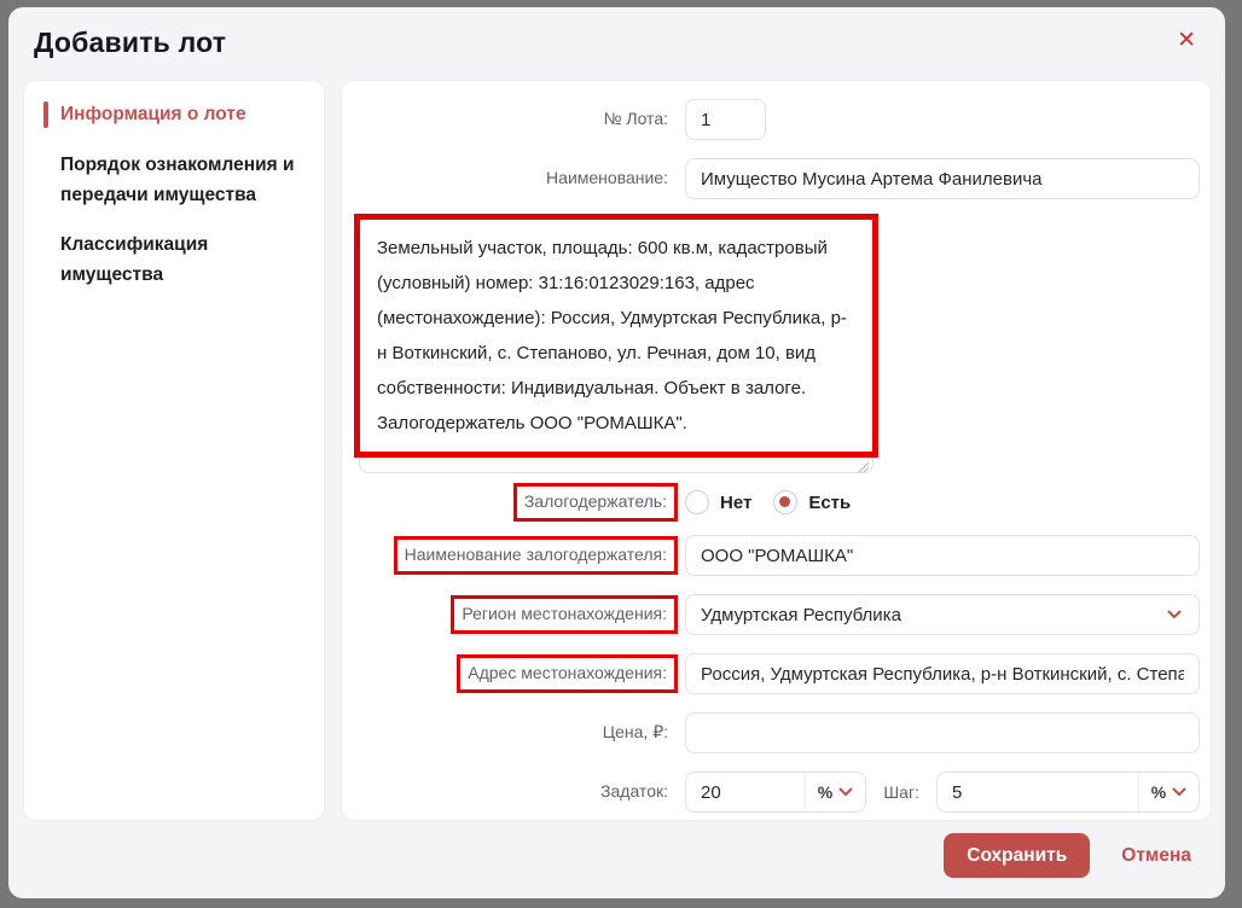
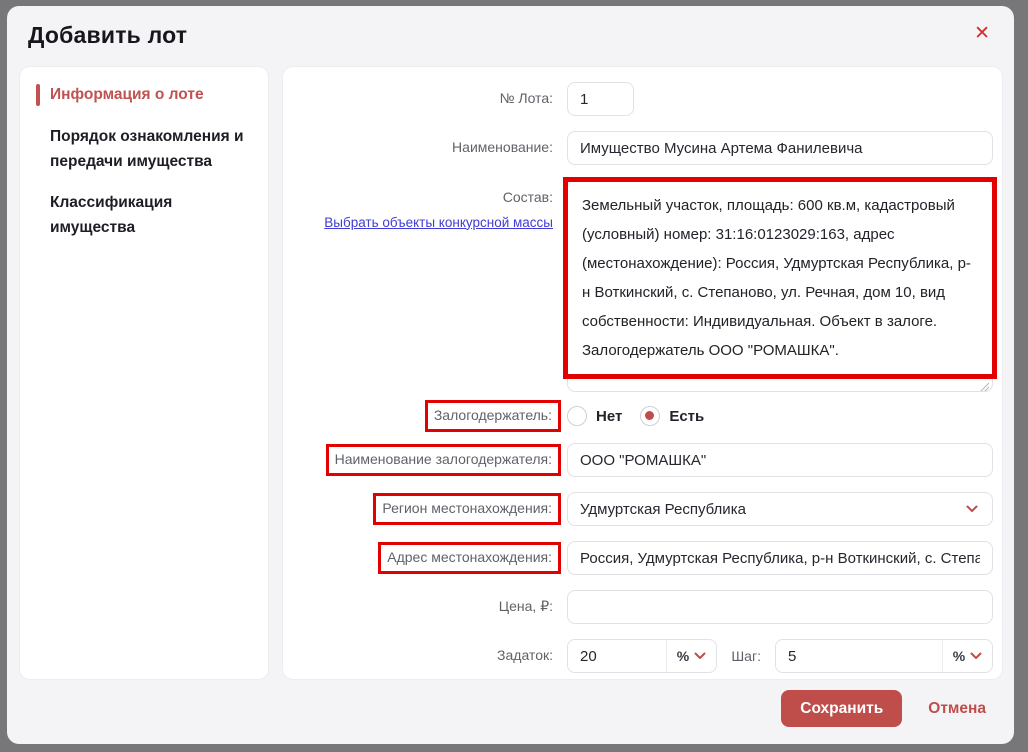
  Добавить лот
  ✕
  Информация о лоте
  Порядок ознакомления и передачи имущества
  Классификация имущества
  № Лота:
  1
  Наименование:
  Имущество Мусина Артема Фанилевича
+ Состав:
+ Выбрать объекты конкурсной массы
  Залогодержатель:
  Нет
  Есть
  Наименование залогодержателя:
  ООО "РОМАШКА"
  Регион местонахождения:
  Удмуртская Республика
  Адрес местонахождения:
  Россия, Удмуртская Республика, р-н Воткинский, с. Степа
  Цена, ₽:
  Задаток:
  20
  %
  Шаг:
  5
  %
  Сохранить
  Отмена
